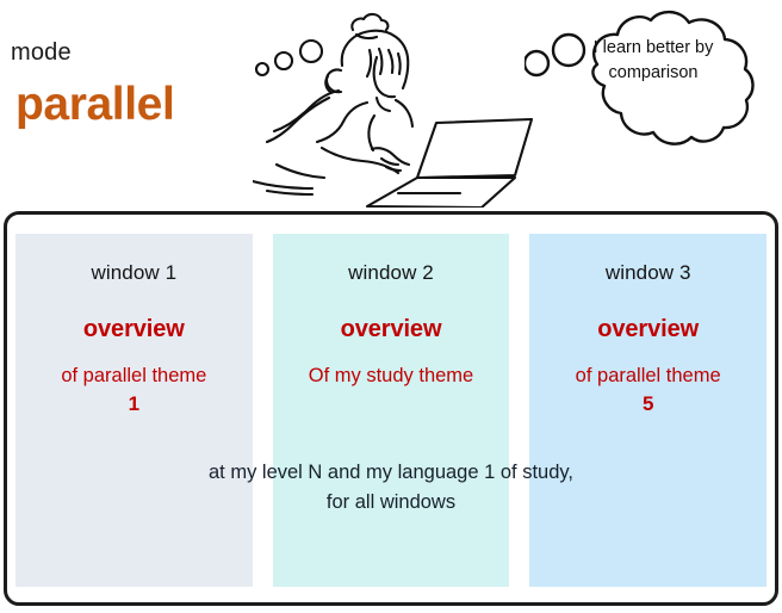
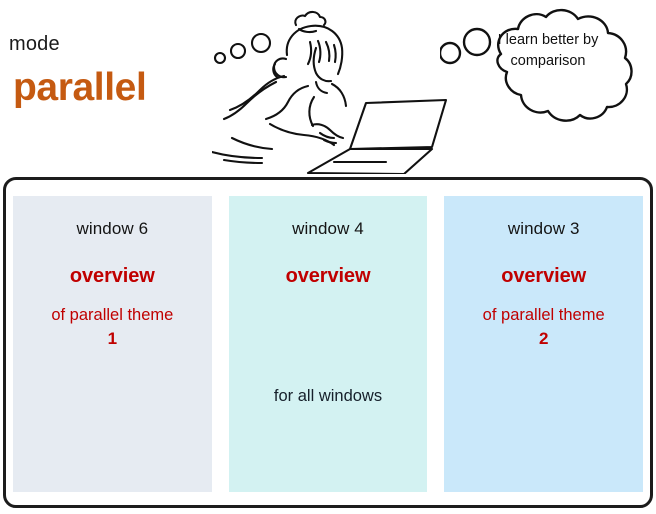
  mode
  parallel
  I learn better by comparison
- window 1
+ window 6
  overview
  of parallel theme
  1
- window 2
+ window 4
  overview
- Of my study theme
  window 3
  overview
  of parallel theme
- 5
+ 2
- at my level N and my language 1 of study,
  for all windows
